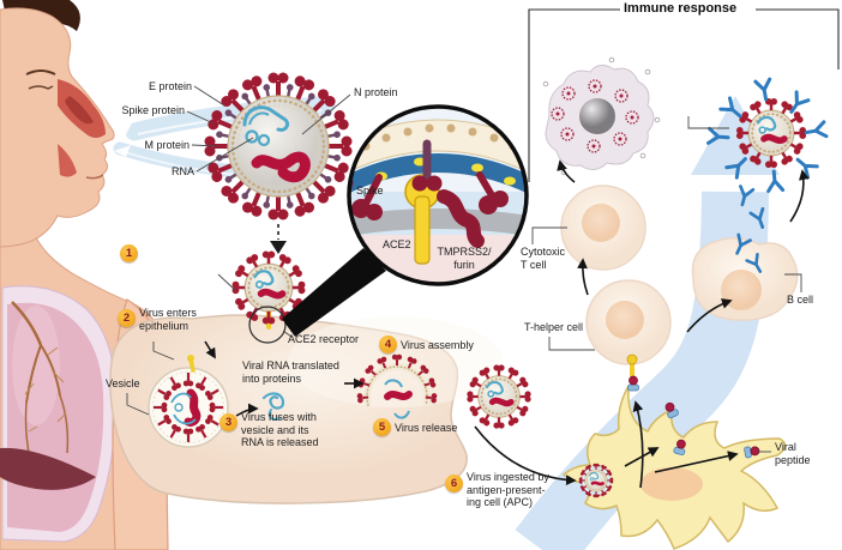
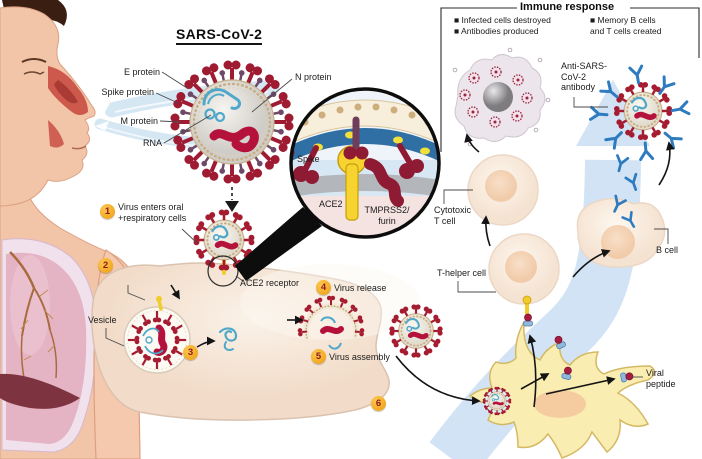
+ SARS-CoV-2
  E protein
  Spike protein
  M protein
  RNA
  N protein
  Spike
  ACE2
  TMPRSS2/
  furin
  ACE2 receptor
- Viral RNA translated
- into proteins
  Vesicle
  1
+ Virus enters oral
+ +respiratory cells
  2
- Virus enters
- epithelium
  3
- Virus fuses with
- vesicle and its
- RNA is released
  4
- Virus assembly
+ Virus release
  5
- Virus release
+ Virus assembly
  6
- Virus ingested by
- antigen-present-
- ing cell (APC)
  Immune response
+ ■ Infected cells destroyed
+ ■ Antibodies produced
+ ■ Memory B cells
+ and T cells created
+ Anti-SARS-
+ CoV-2
+ antibody
  Cytotoxic
  T cell
  T-helper cell
  B cell
  Viral
  peptide
